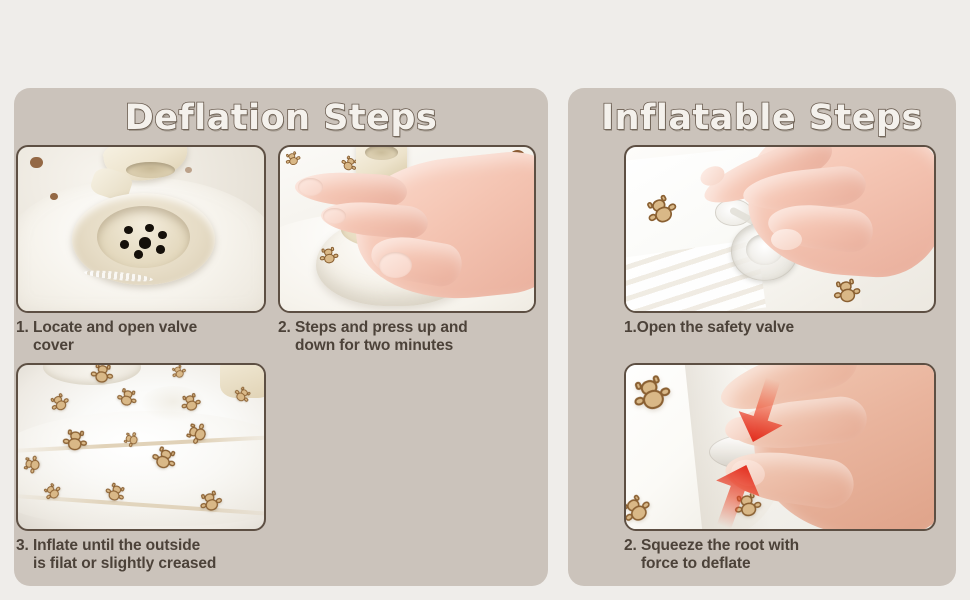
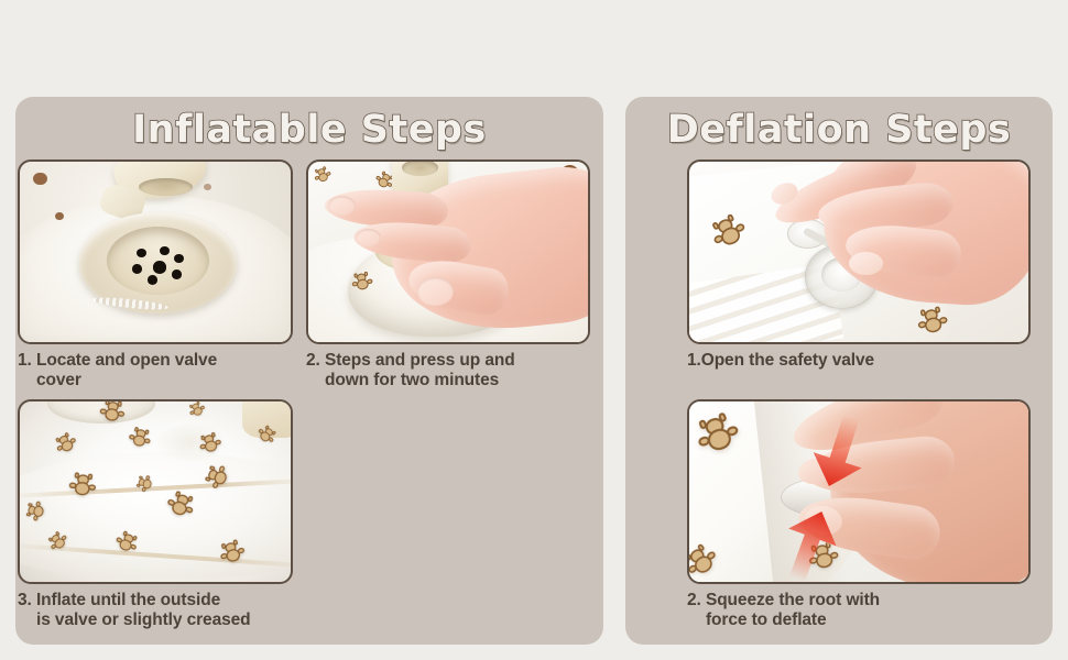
- Deflation Steps
+ Inflatable Steps
  1. Locate and open valve
  cover
  2. Steps and press up and
  down for two minutes
  3. Inflate until the outside
- is filat or slightly creased
+ is valve or slightly creased
- Inflatable Steps
+ Deflation Steps
  1.Open the safety valve
  2. Squeeze the root with
  force to deflate
